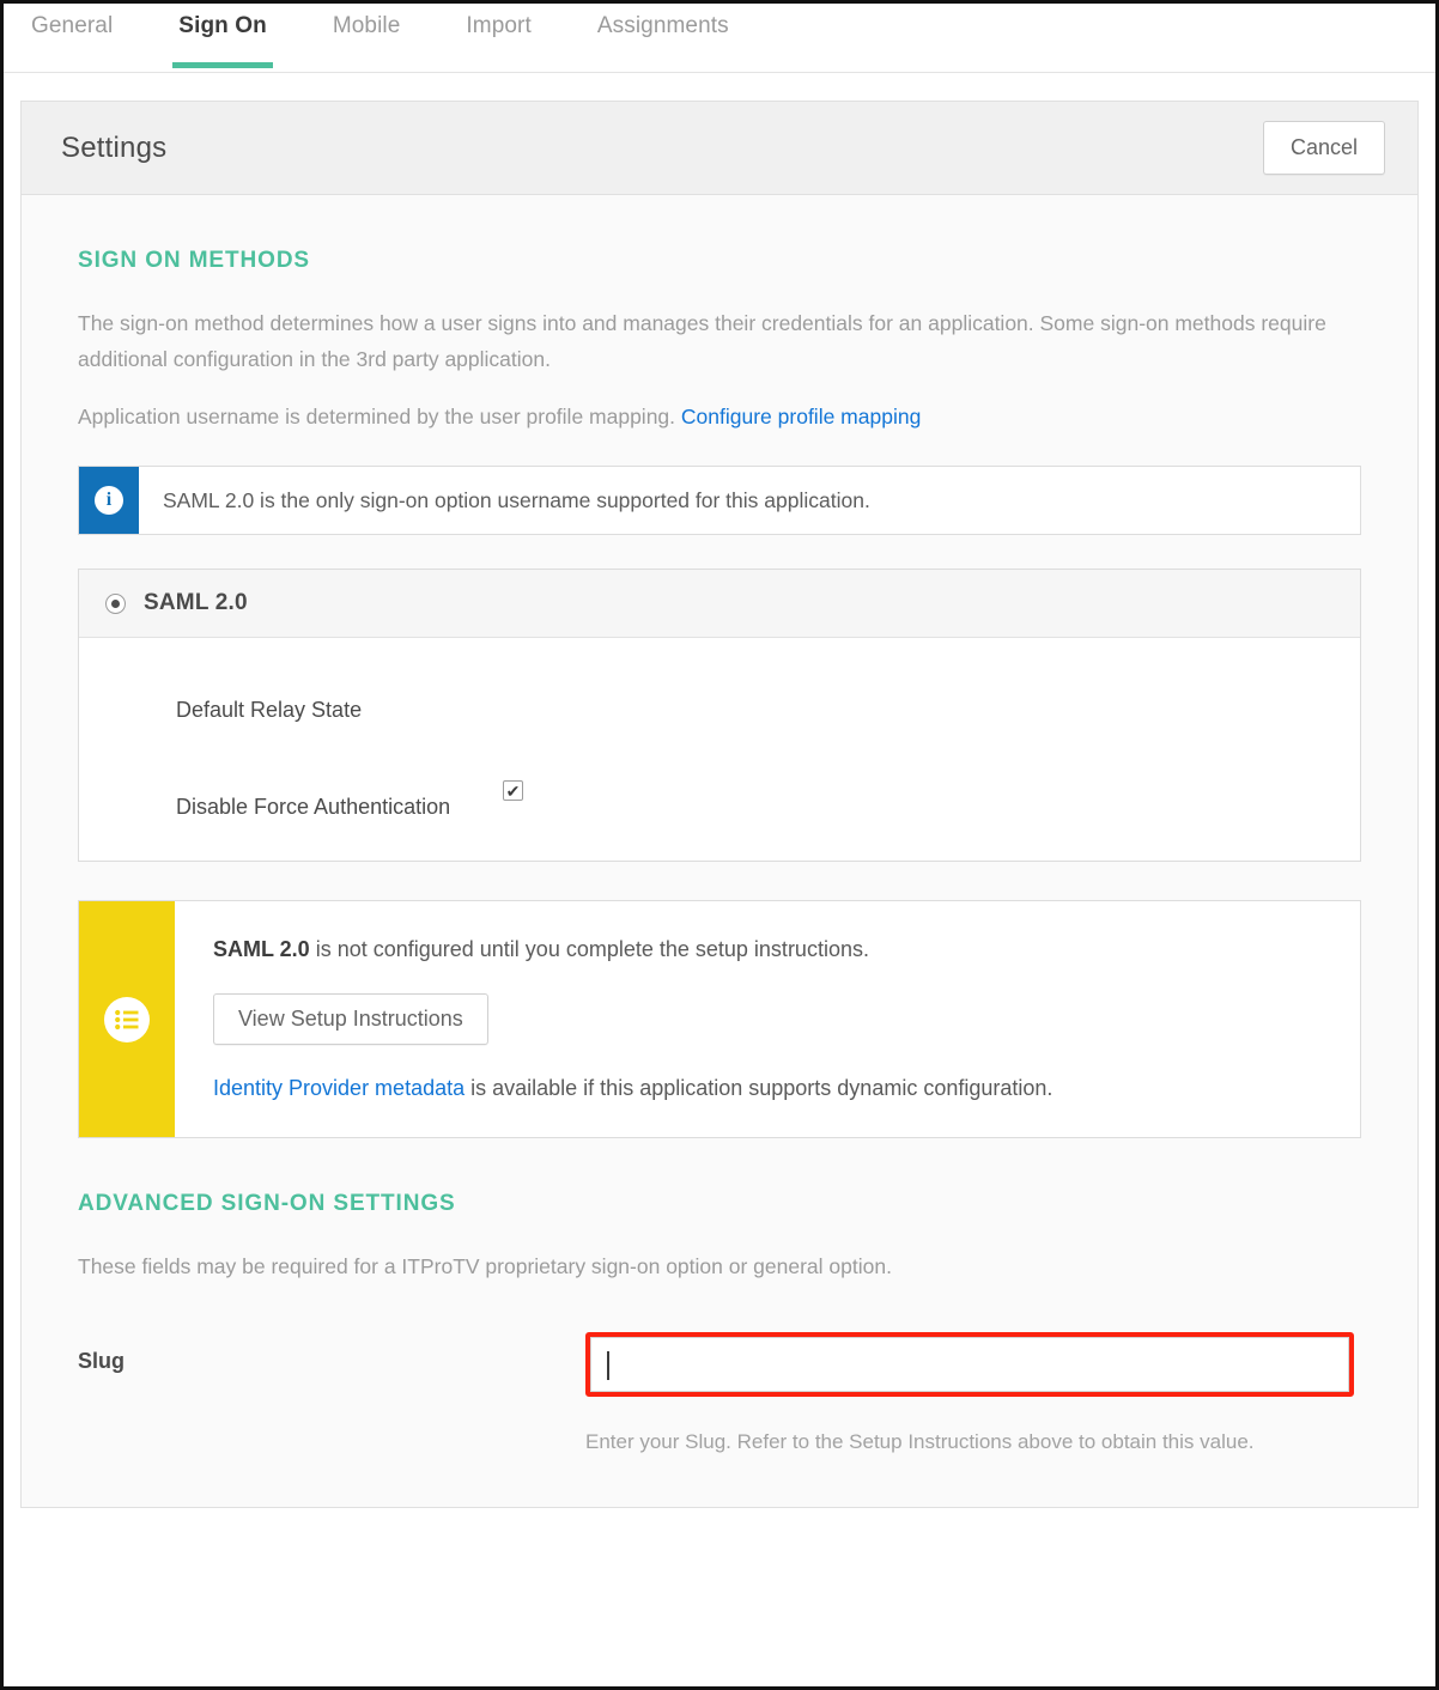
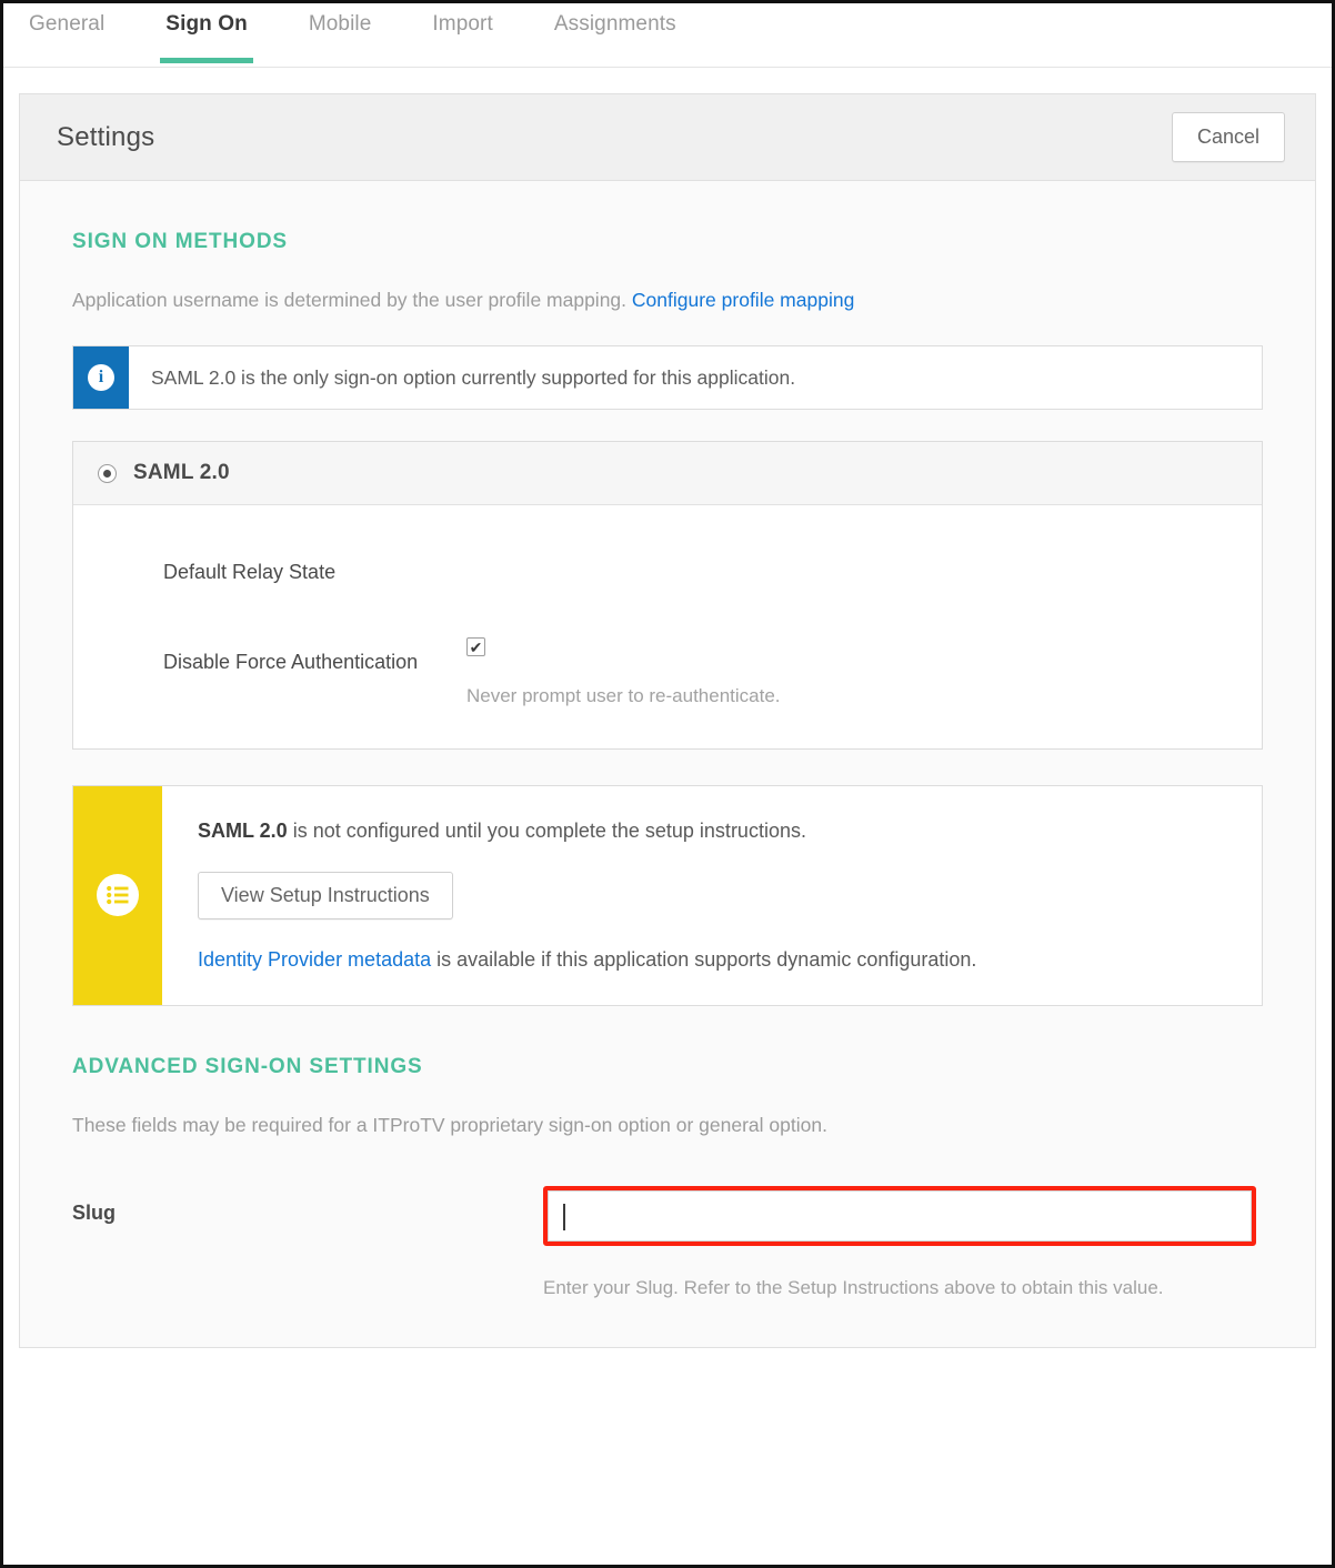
  General
  Sign On
  Mobile
  Import
  Assignments
  Settings
  Cancel
  SIGN ON METHODS
- The sign-on method determines how a user signs into and manages their credentials for an application. Some sign-on methods require additional configuration in the 3rd party application.
  Application username is determined by the user profile mapping. Configure profile mapping
  i
- SAML 2.0 is the only sign-on option username supported for this application.
+ SAML 2.0 is the only sign-on option currently supported for this application.
  SAML 2.0
  Default Relay State
  Disable Force Authentication
  ✔
+ Never prompt user to re-authenticate.
  SAML 2.0 is not configured until you complete the setup instructions.
  View Setup Instructions
  Identity Provider metadata is available if this application supports dynamic configuration.
  ADVANCED SIGN-ON SETTINGS
  These fields may be required for a ITProTV proprietary sign-on option or general option.
  Slug
  Enter your Slug. Refer to the Setup Instructions above to obtain this value.
